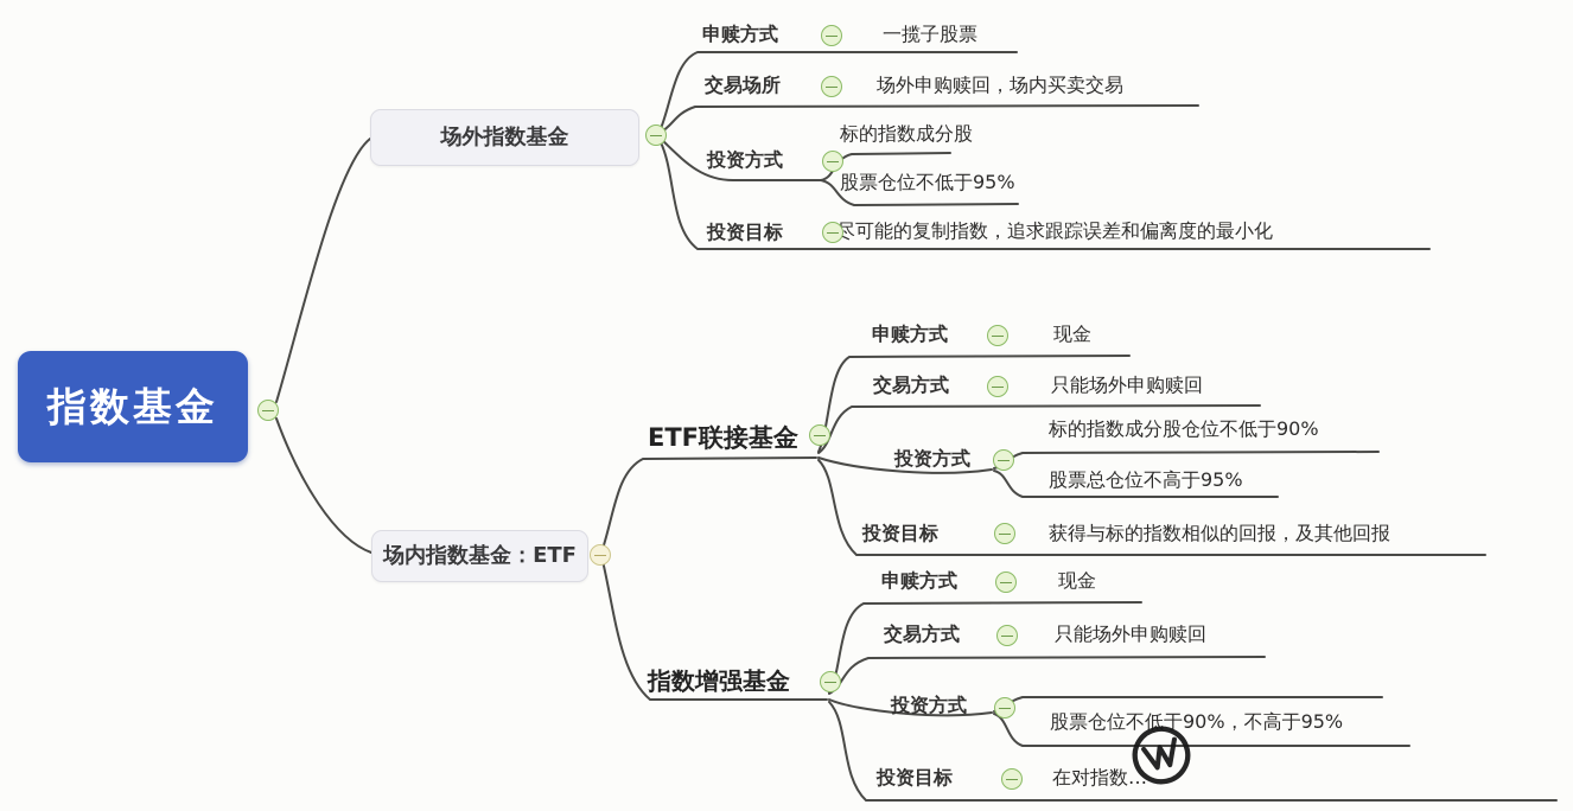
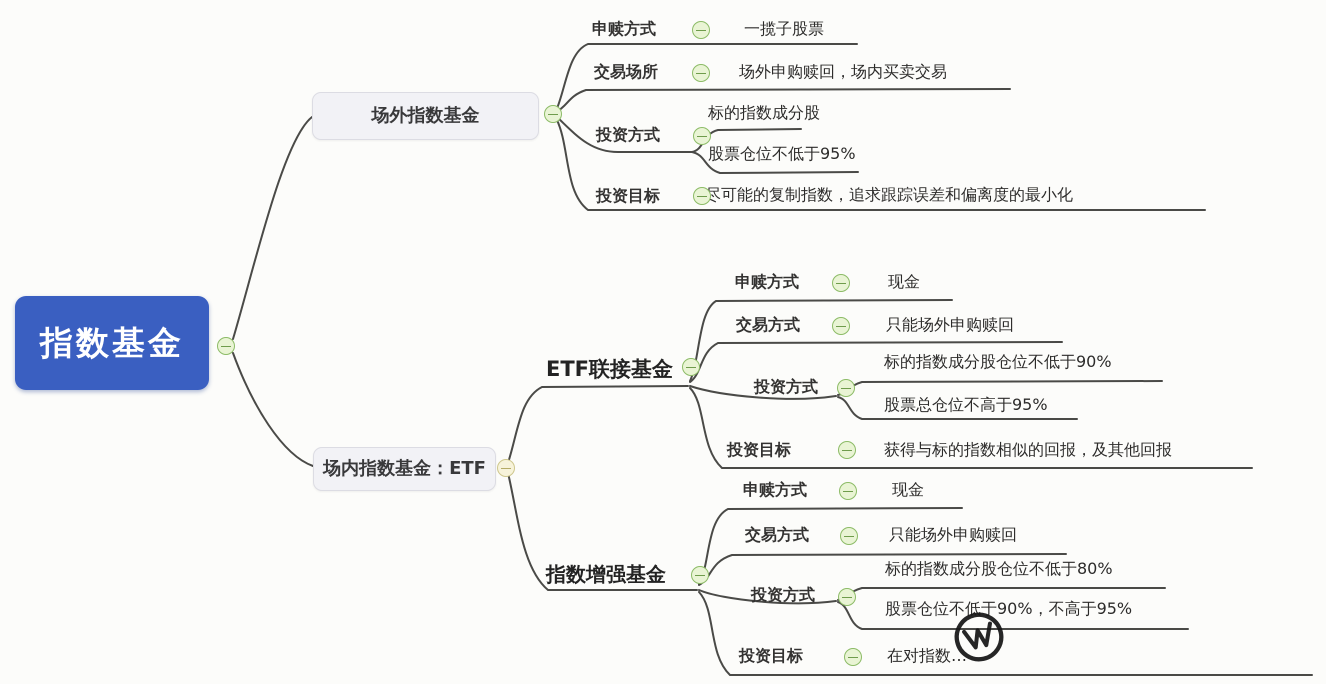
  指数基金
  场外指数基金
  申赎方式
  一揽子股票
  交易场所
  场外申购赎回，场内买卖交易
  投资方式
  标的指数成分股
  股票仓位不低于95%
  投资目标
  尽可能的复制指数，追求跟踪误差和偏离度的最小化
  场内指数基金：ETF
  ETF联接基金
  申赎方式
  现金
  交易方式
  只能场外申购赎回
  投资方式
  标的指数成分股仓位不低于90%
  股票总仓位不高于95%
  投资目标
  获得与标的指数相似的回报，及其他回报
  指数增强基金
  申赎方式
  现金
  交易方式
  只能场外申购赎回
  投资方式
+ 标的指数成分股仓位不低于80%
  股票仓位不低于90%，不高于95%
  投资目标
  在对指数…
